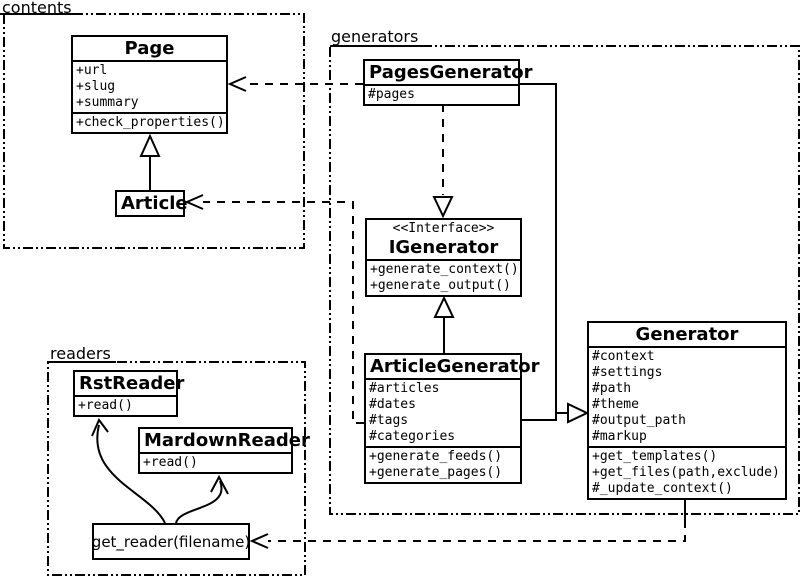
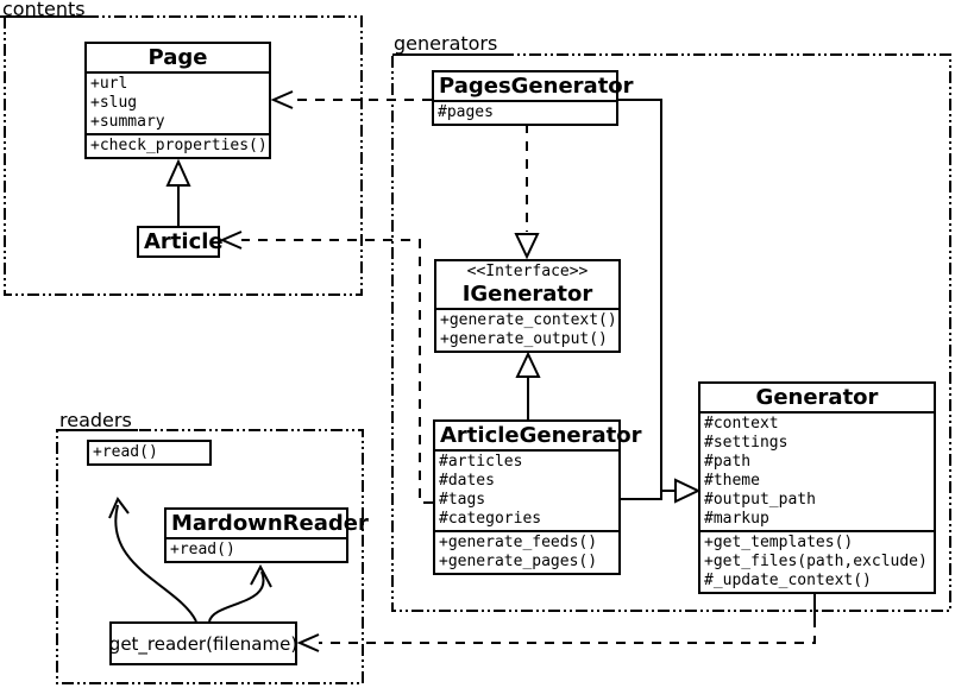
  contents
  generators
  readers
  Page
  +url
  +slug
  +summary
  +check_properties()
  Article
  PagesGenerator
  #pages
  <<Interface>>
  IGenerator
  +generate_context()
  +generate_output()
  ArticleGenerator
  #articles
  #dates
  #tags
  #categories
  +generate_feeds()
  +generate_pages()
  Generator
  #context
  #settings
  #path
  #theme
  #output_path
  #markup
  +get_templates()
  +get_files(path,exclude)
  #_update_context()
- RstReader
  +read()
  MardownReader
  +read()
  get_reader(filename)
